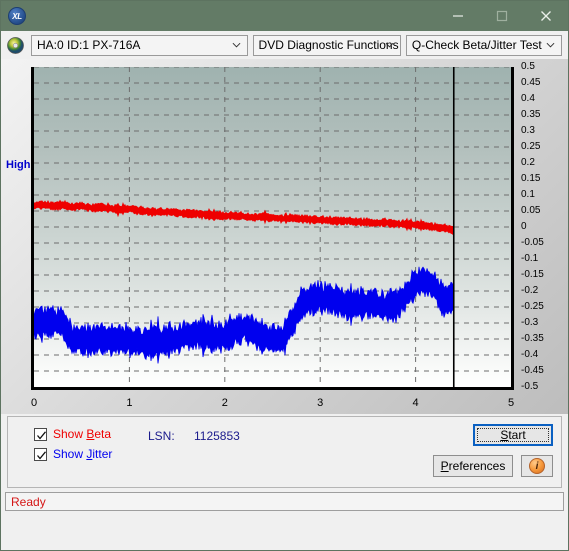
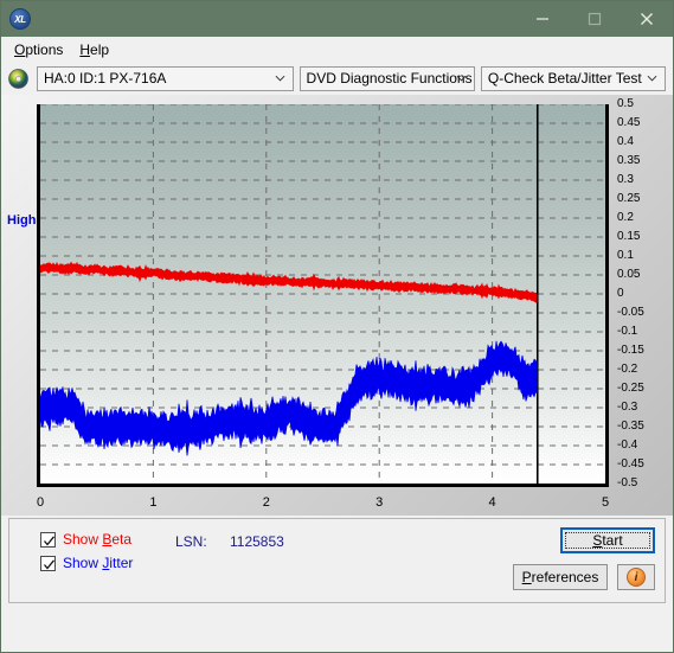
  XL
+ Options
+ Help
  HA:0 ID:1 PX-716A
  DVD Diagnostic Functions
  Q-Check Beta/Jitter Test
  High
  0.5
  0.45
  0.4
  0.35
  0.3
  0.25
  0.2
  0.15
  0.1
  0.05
  0
  -0.05
  -0.1
  -0.15
  -0.2
  -0.25
  -0.3
  -0.35
  -0.4
  -0.45
  -0.5
  0
  1
  2
  3
  4
  5
  Show Beta
  Show Jitter
  LSN:
  1125853
  Start
  Preferences
  i
- Ready
